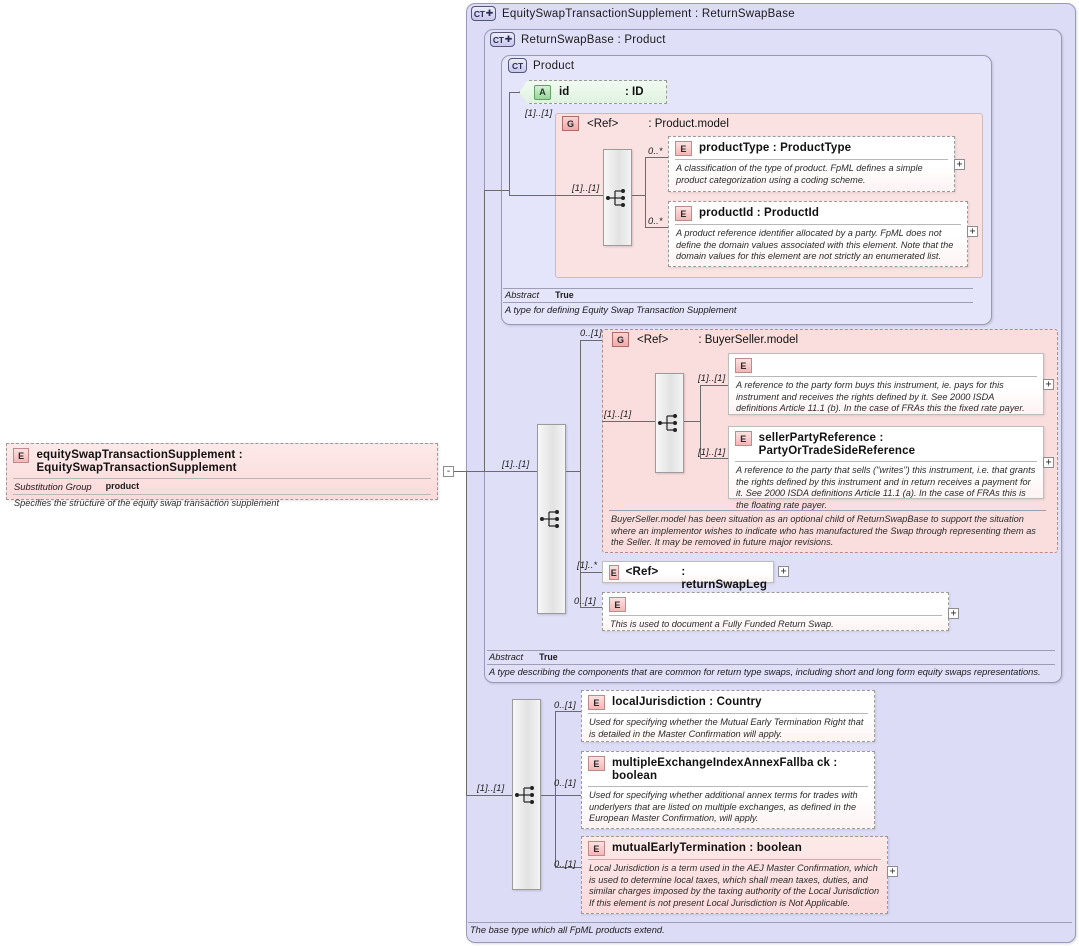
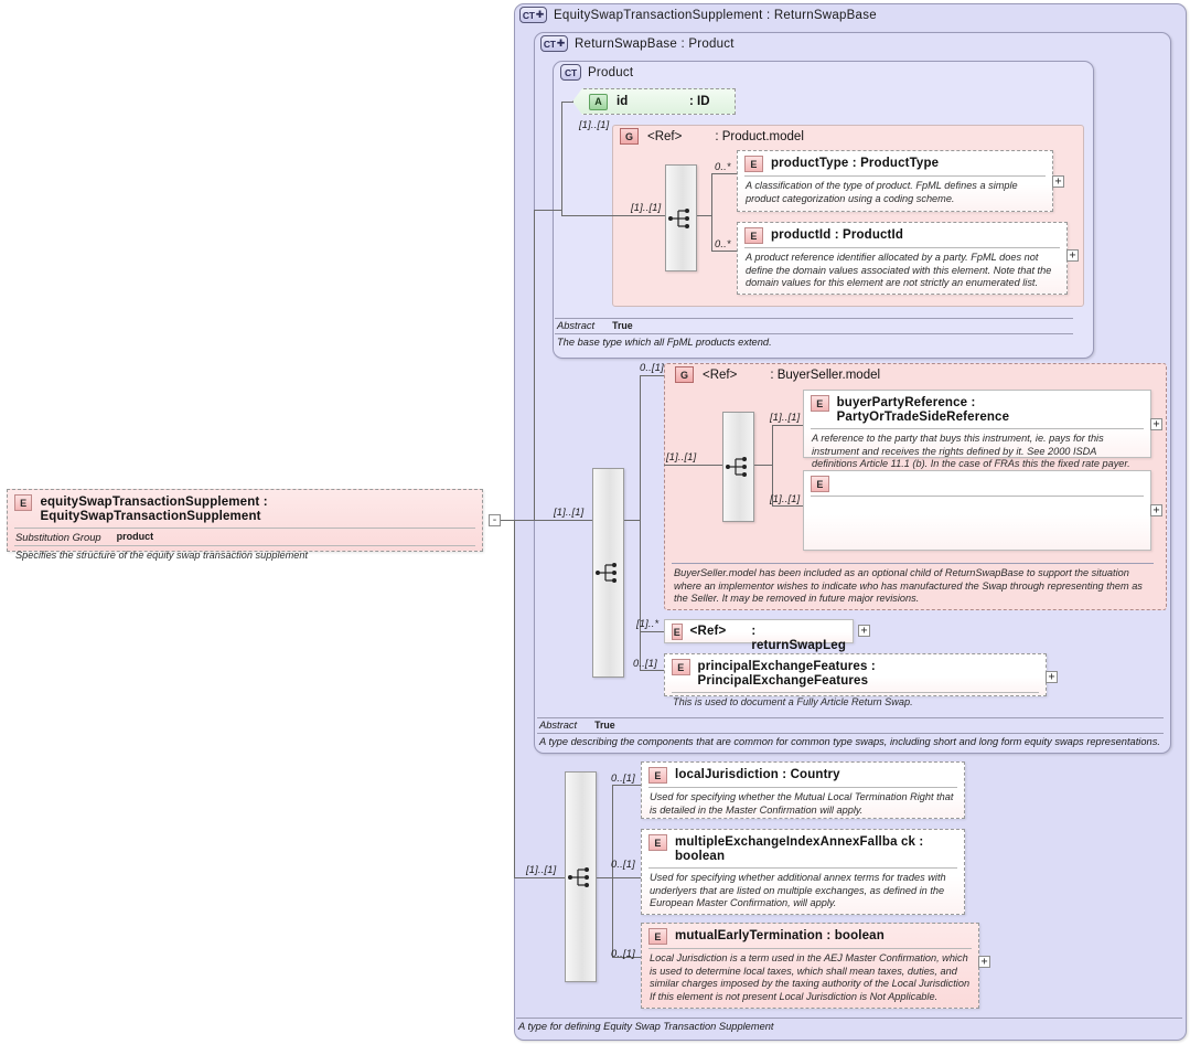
  CT
  ✚
  EquitySwapTransactionSupplement : ReturnSwapBase
  CT
  ✚
  ReturnSwapBase : Product
  CT
  Product
  E
  equitySwapTransactionSupplement : EquitySwapTransactionSupplement
  Substitution Group
  product
  Specifies the structure of the equity swap transaction supplement
  -
  A
  id
  : ID
  [1]..[1]
  G
  <Ref>
  : Product.model
  [1]..[1]
  0..*
  0..*
  E
  productType : ProductType
  A classification of the type of product. FpML defines a simple product categorization using a coding scheme.
  +
  E
  productId : ProductId
  A product reference identifier allocated by a party. FpML does not define the domain values associated with this element. Note that the domain values for this element are not strictly an enumerated list.
  +
  Abstract
  True
- A type for defining Equity Swap Transaction Supplement
+ The base type which all FpML products extend.
  [1]..[1]
  0..[1]
  [1]..*
  0..[1]
  G
  <Ref>
  : BuyerSeller.model
  [1]..[1]
  [1]..[1]
  [1]..[1]
  E
+ buyerPartyReference : PartyOrTradeSideReference
- A reference to the party form buys this instrument, ie. pays for this instrument and receives the rights defined by it. See 2000 ISDA definitions Article 11.1 (b). In the case of FRAs this the fixed rate payer.
+ A reference to the party that buys this instrument, ie. pays for this instrument and receives the rights defined by it. See 2000 ISDA definitions Article 11.1 (b). In the case of FRAs this the fixed rate payer.
  +
  E
- sellerPartyReference : PartyOrTradeSideReference
- A reference to the party that sells ("writes") this instrument, i.e. that grants the rights defined by this instrument and in return receives a payment for it. See 2000 ISDA definitions Article 11.1 (a). In the case of FRAs this is the floating rate payer.
  +
- BuyerSeller.model has been situation as an optional child of ReturnSwapBase to support the situation where an implementor wishes to indicate who has manufactured the Swap through representing them as the Seller. It may be removed in future major revisions.
+ BuyerSeller.model has been included as an optional child of ReturnSwapBase to support the situation where an implementor wishes to indicate who has manufactured the Swap through representing them as the Seller. It may be removed in future major revisions.
  E
  <Ref>
  : returnSwapLeg
  +
  E
+ principalExchangeFeatures : PrincipalExchangeFeatures
- This is used to document a Fully Funded Return Swap.
+ This is used to document a Fully Article Return Swap.
  +
  Abstract
  True
- A type describing the components that are common for return type swaps, including short and long form equity swaps representations.
+ A type describing the components that are common for common type swaps, including short and long form equity swaps representations.
  [1]..[1]
  0..[1]
  0..[1]
  0..[1]
  E
  localJurisdiction : Country
- Used for specifying whether the Mutual Early Termination Right that is detailed in the Master Confirmation will apply.
+ Used for specifying whether the Mutual Local Termination Right that is detailed in the Master Confirmation will apply.
  E
  multipleExchangeIndexAnnexFallba ck : boolean
  Used for specifying whether additional annex terms for trades with underlyers that are listed on multiple exchanges, as defined in the European Master Confirmation, will apply.
  E
  mutualEarlyTermination : boolean
  Local Jurisdiction is a term used in the AEJ Master Confirmation, which is used to determine local taxes, which shall mean taxes, duties, and similar charges imposed by the taxing authority of the Local Jurisdiction If this element is not present Local Jurisdiction is Not Applicable.
  +
- The base type which all FpML products extend.
+ A type for defining Equity Swap Transaction Supplement
